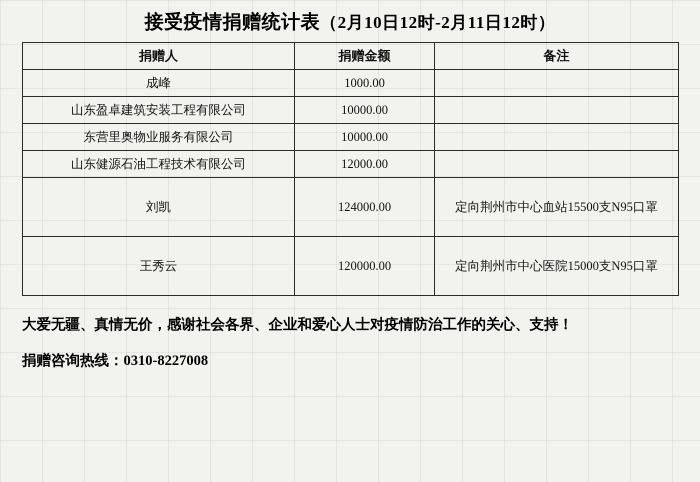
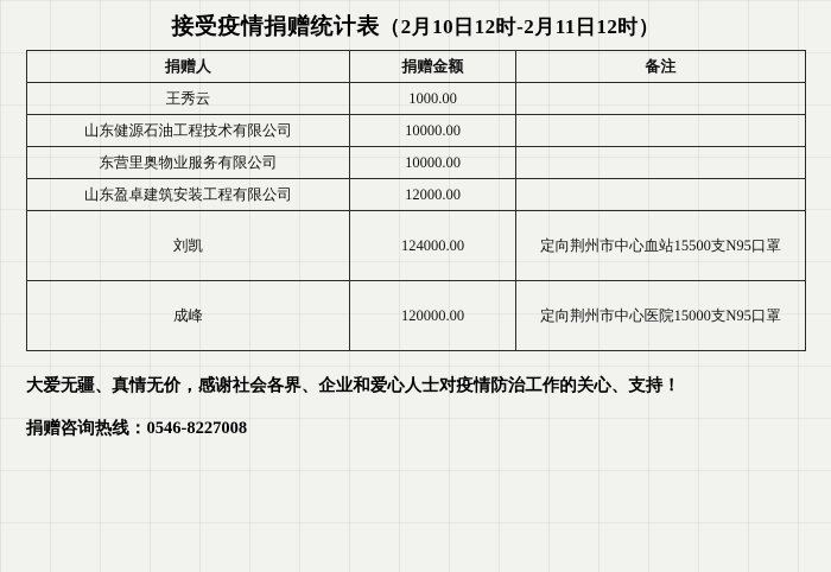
  接受疫情捐赠统计表（2月10日12时-2月11日12时）
  捐赠人	捐赠金额	备注
- 成峰	1000.00
+ 王秀云	1000.00
- 山东盈卓建筑安装工程有限公司	10000.00
+ 山东健源石油工程技术有限公司	10000.00
  东营里奥物业服务有限公司	10000.00
- 山东健源石油工程技术有限公司	12000.00
+ 山东盈卓建筑安装工程有限公司	12000.00
  刘凯	124000.00	定向荆州市中心血站15500支N95口罩
- 王秀云	120000.00	定向荆州市中心医院15000支N95口罩
+ 成峰	120000.00	定向荆州市中心医院15000支N95口罩
  大爱无疆、真情无价，感谢社会各界、企业和爱心人士对疫情防治工作的关心、支持！
- 捐赠咨询热线：0310-8227008
+ 捐赠咨询热线：0546-8227008
